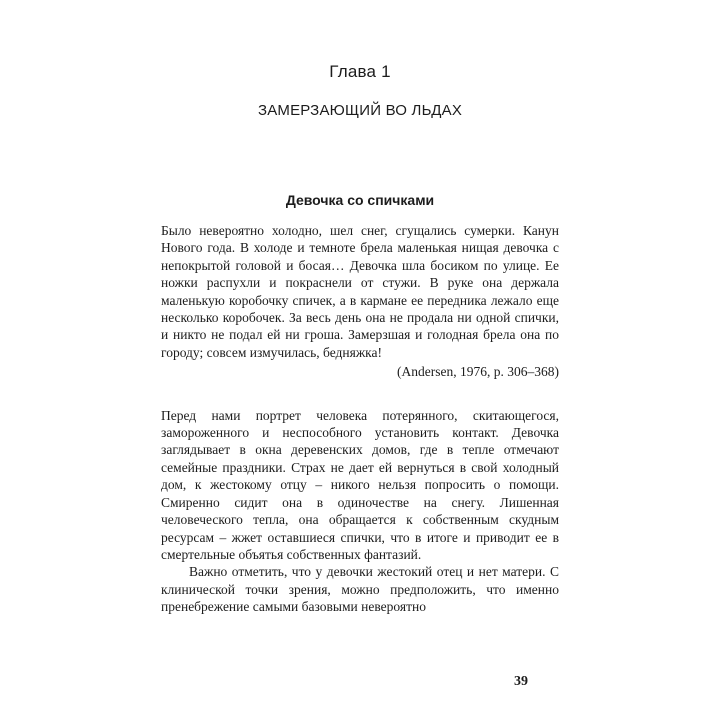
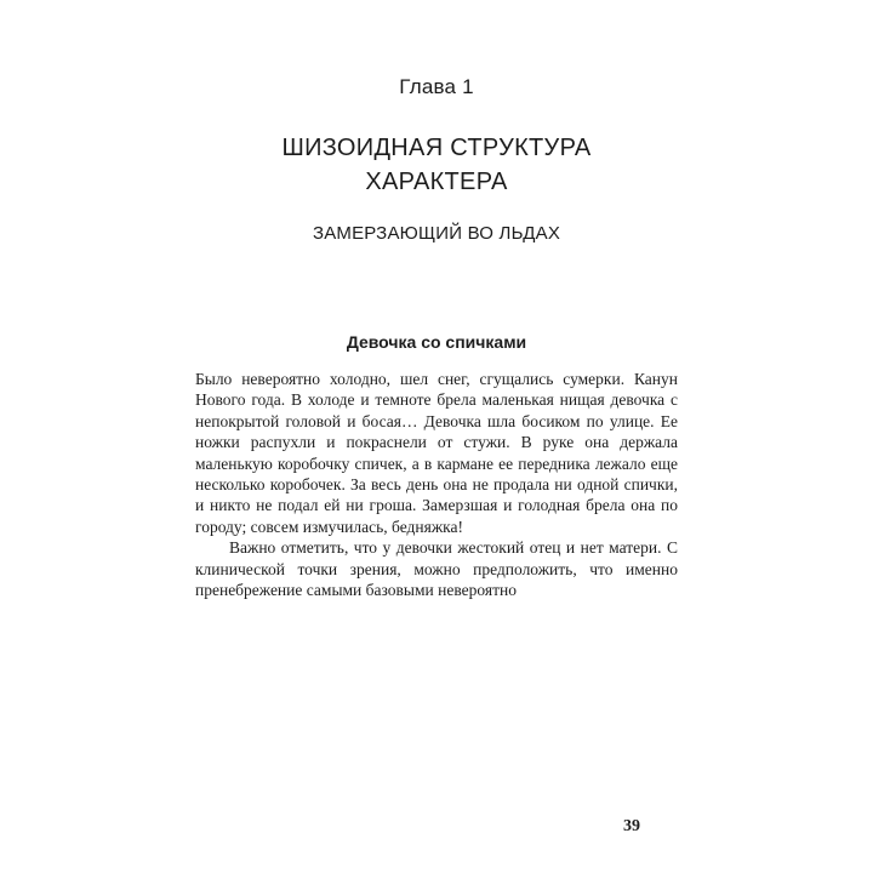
  Глава 1
+ ШИЗОИДНАЯ СТРУКТУРА ХАРАКТЕРА
  ЗАМЕРЗАЮЩИЙ ВО ЛЬДАХ
  Девочка со спичками
  Было невероятно холодно, шел снег, сгущались сумерки. Канун Нового года. В холоде и темноте брела маленькая нищая девочка с непокрытой головой и босая… Девочка шла босиком по улице. Ее ножки распухли и покраснели от стужи. В руке она держала маленькую коробочку спичек, а в кармане ее передника лежало еще несколько коробочек. За весь день она не продала ни одной спички, и никто не подал ей ни гроша. Замерзшая и голодная брела она по городу; совсем измучилась, бедняжка!
- (Andersen, 1976, p. 306–368)
- Перед нами портрет человека потерянного, скитающегося, замороженного и неспособного установить контакт. Девочка заглядывает в окна деревенских домов, где в тепле отмечают семейные праздники. Страх не дает ей вернуться в свой холодный дом, к жестокому отцу – никого нельзя попросить о помощи. Смиренно сидит она в одиночестве на снегу. Лишенная человеческого тепла, она обращается к собственным скудным ресурсам – жжет оставшиеся спички, что в итоге и приводит ее в смертельные объятья собственных фантазий.
  Важно отметить, что у девочки жестокий отец и нет матери. С клинической точки зрения, можно предположить, что именно пренебрежение самыми базовыми невероятно
  39
